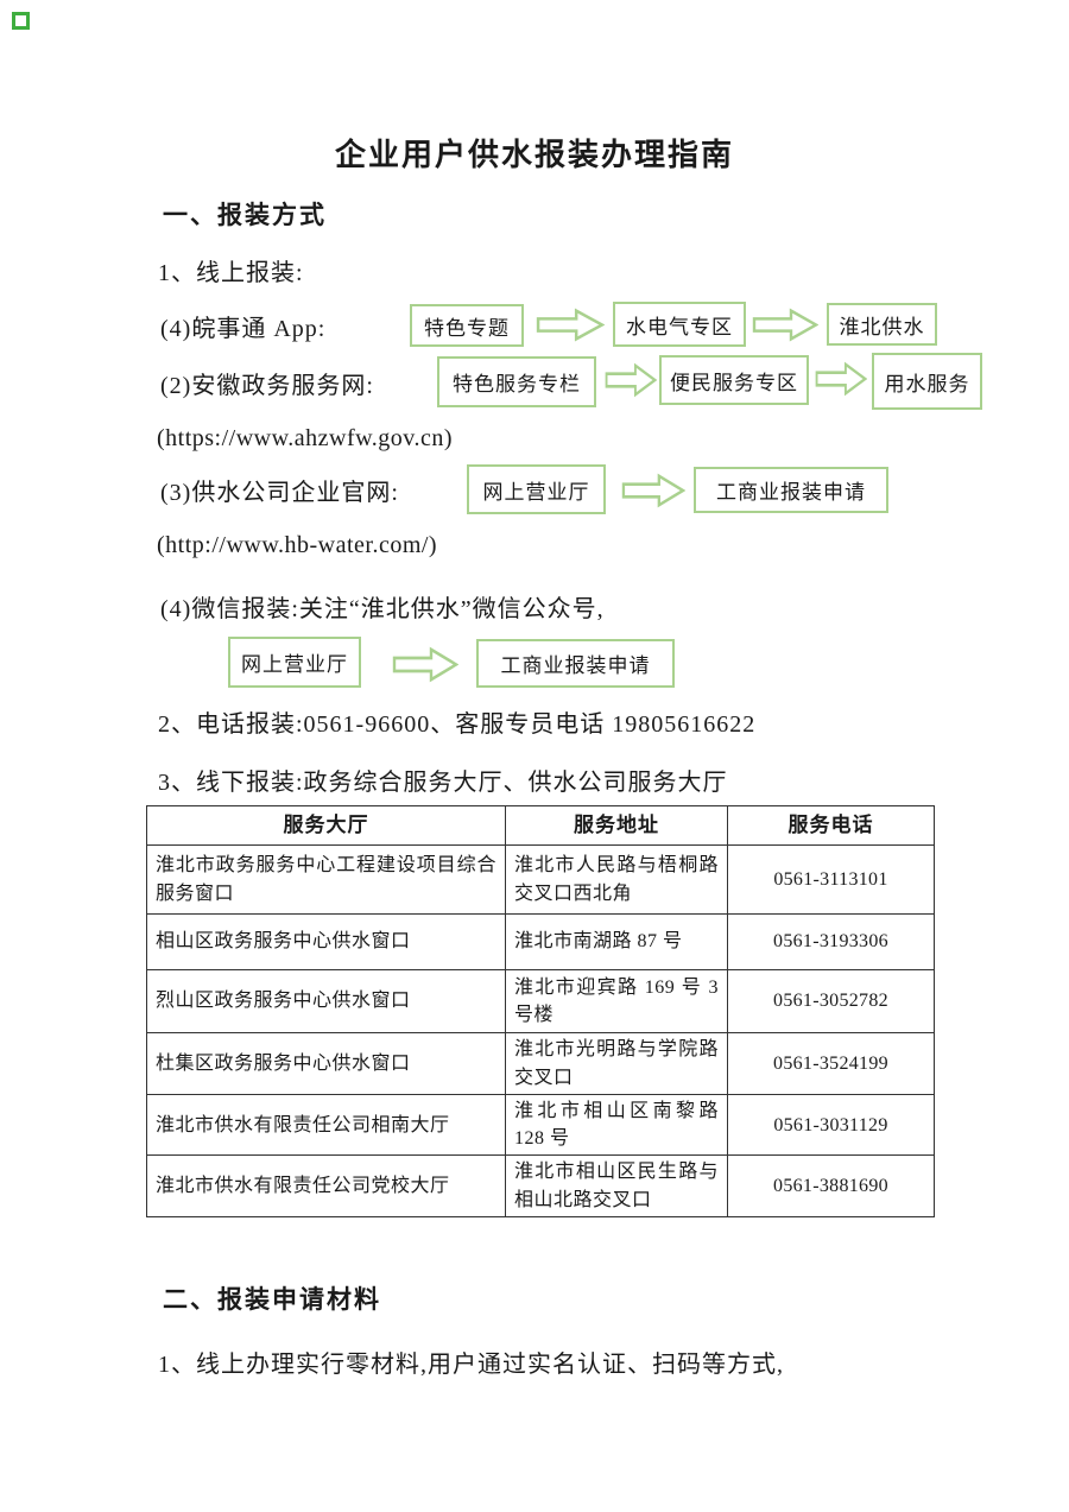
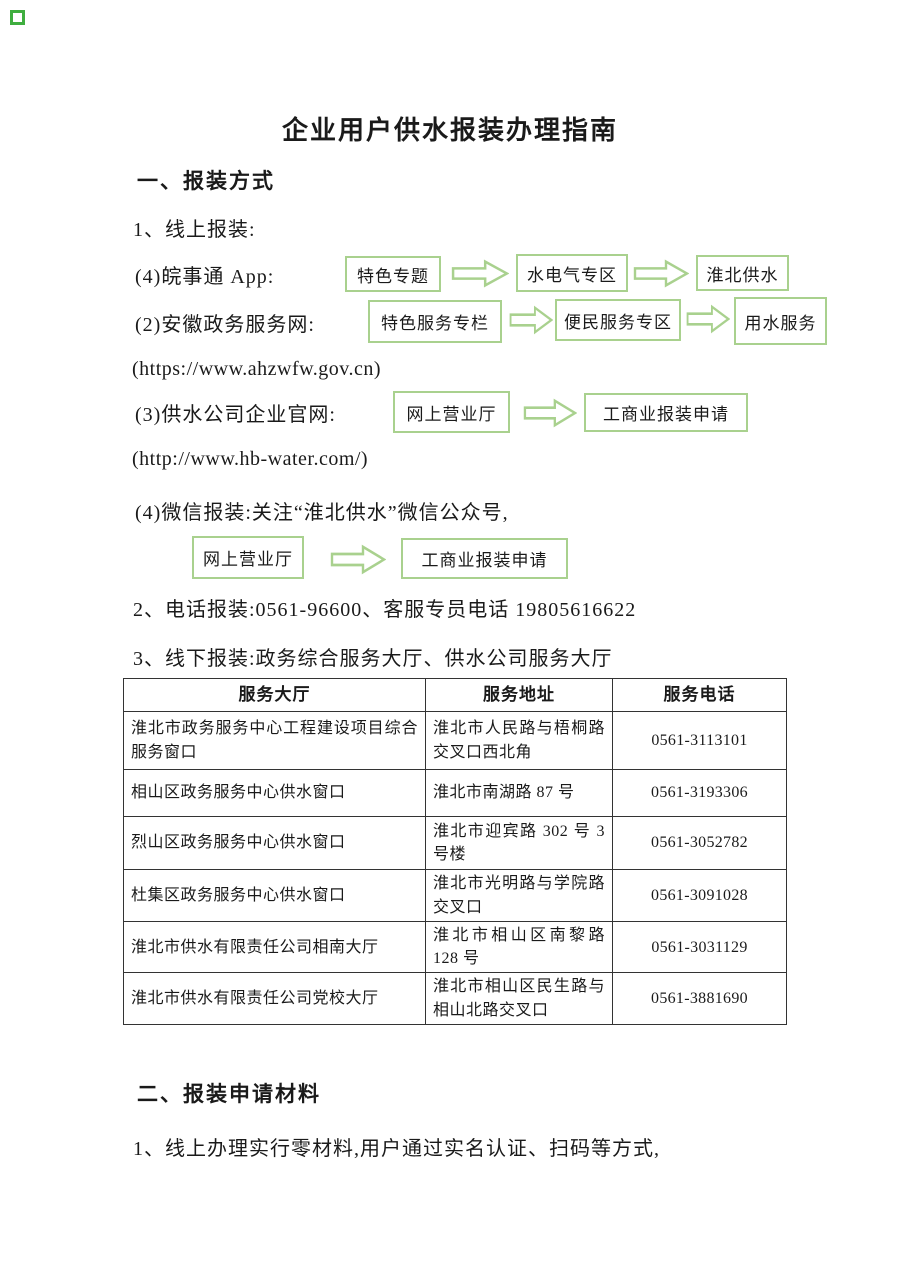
  企业用户供水报装办理指南
  一、报装方式
  1、线上报装:
  (4)皖事通 App:
  特色专题
  水电气专区
  淮北供水
  (2)安徽政务服务网:
  特色服务专栏
  便民服务专区
  用水服务
  (https://www.ahzwfw.gov.cn)
  (3)供水公司企业官网:
  网上营业厅
  工商业报装申请
  (http://www.hb-water.com/)
  (4)微信报装:关注“淮北供水”微信公众号,
  网上营业厅
  工商业报装申请
  2、电话报装:0561-96600、客服专员电话 19805616622
  3、线下报装:政务综合服务大厅、供水公司服务大厅
  服务大厅	服务地址	服务电话
  淮北市政务服务中心工程建设项目综合服务窗口	淮北市人民路与梧桐路交叉口西北角	0561-3113101
  相山区政务服务中心供水窗口	淮北市南湖路 87 号	0561-3193306
- 烈山区政务服务中心供水窗口	淮北市迎宾路 169 号 3 号楼	0561-3052782
+ 烈山区政务服务中心供水窗口	淮北市迎宾路 302 号 3 号楼	0561-3052782
- 杜集区政务服务中心供水窗口	淮北市光明路与学院路交叉口	0561-3524199
+ 杜集区政务服务中心供水窗口	淮北市光明路与学院路交叉口	0561-3091028
  淮北市供水有限责任公司相南大厅	淮北市相山区南黎路 128 号	0561-3031129
  淮北市供水有限责任公司党校大厅	淮北市相山区民生路与相山北路交叉口	0561-3881690
  二、报装申请材料
  1、线上办理实行零材料,用户通过实名认证、扫码等方式,
